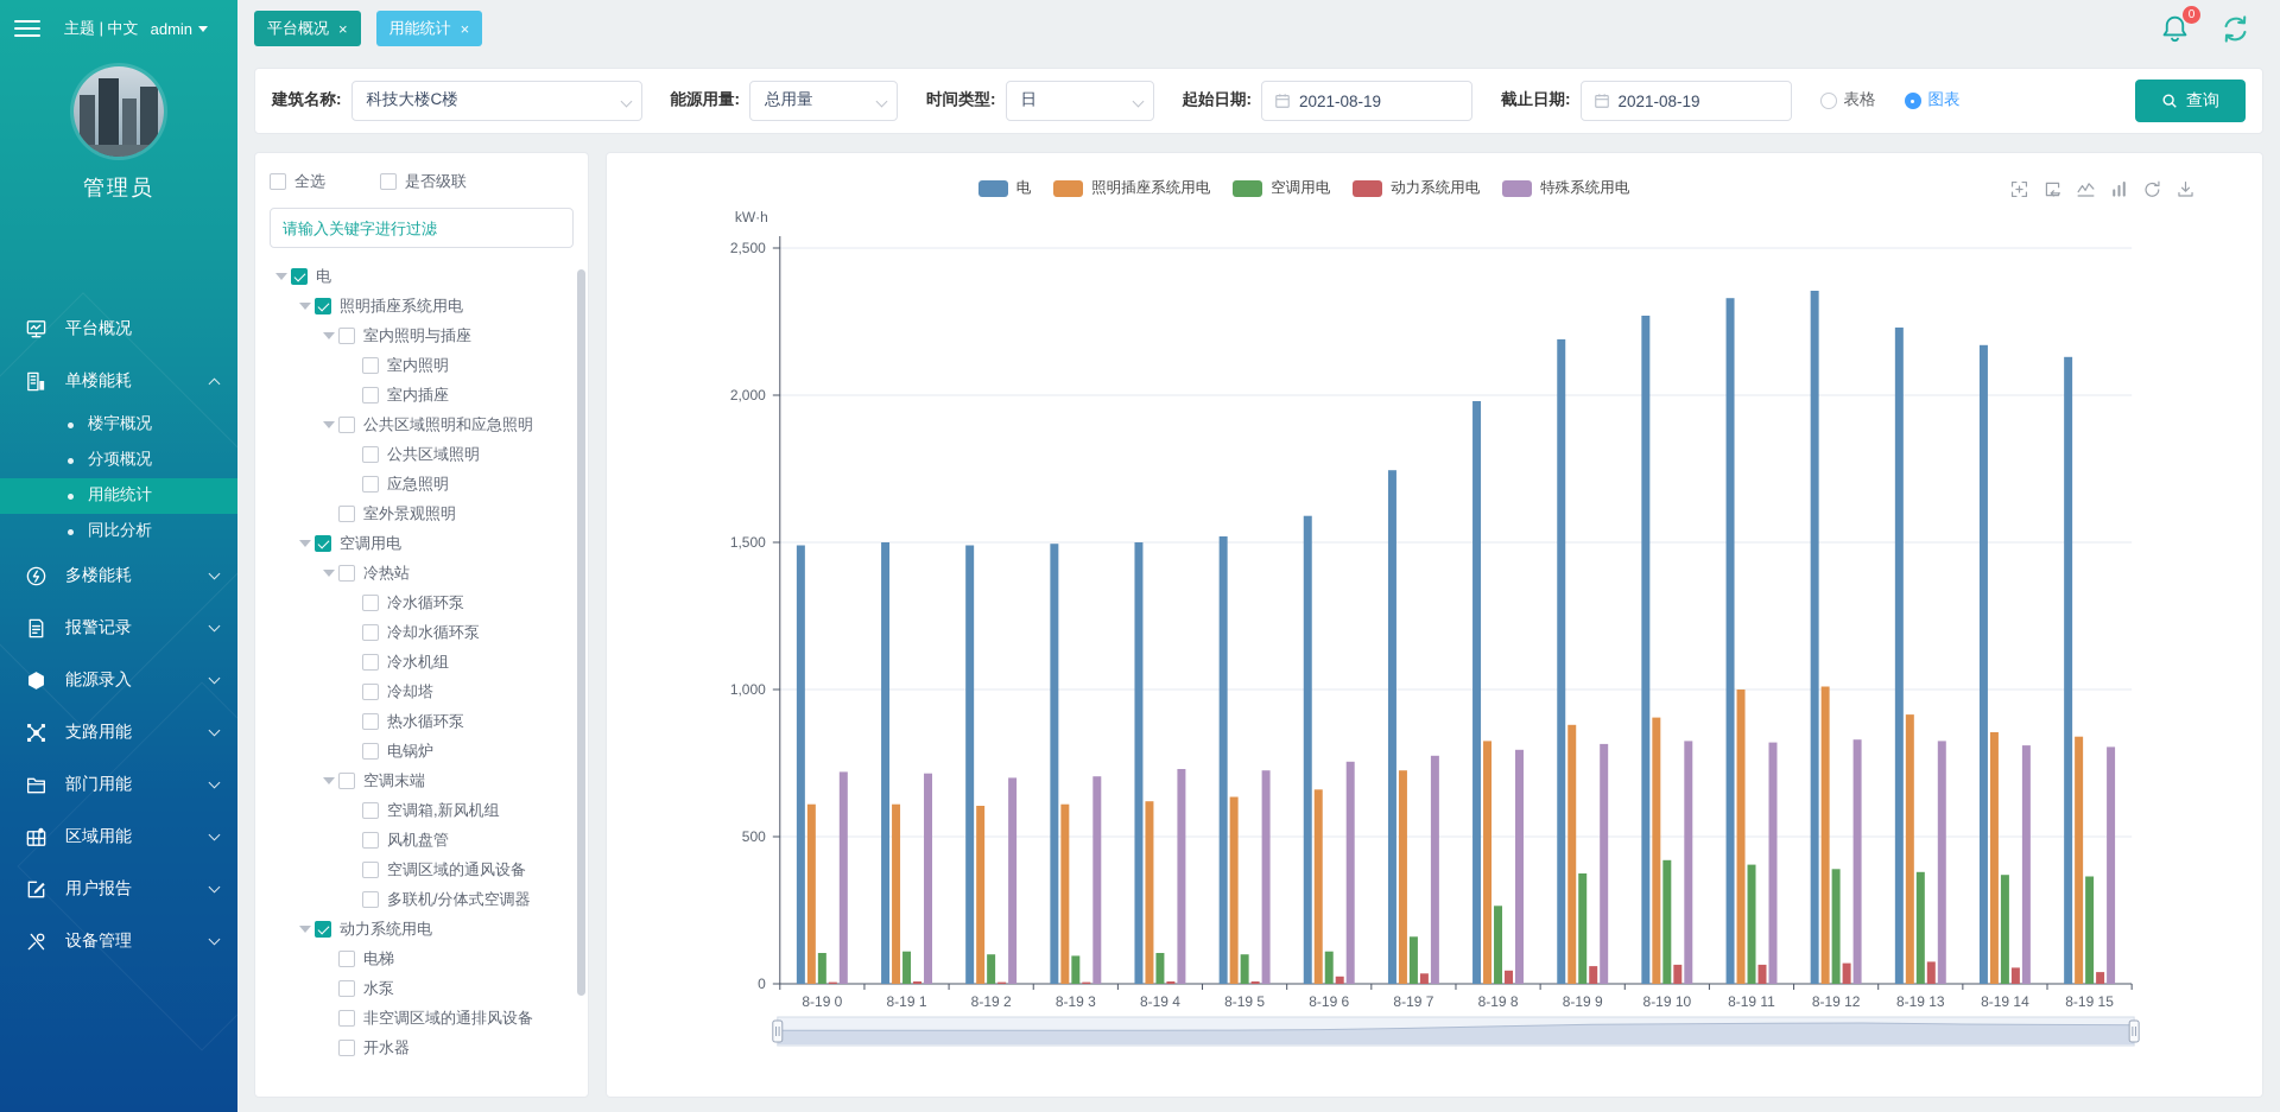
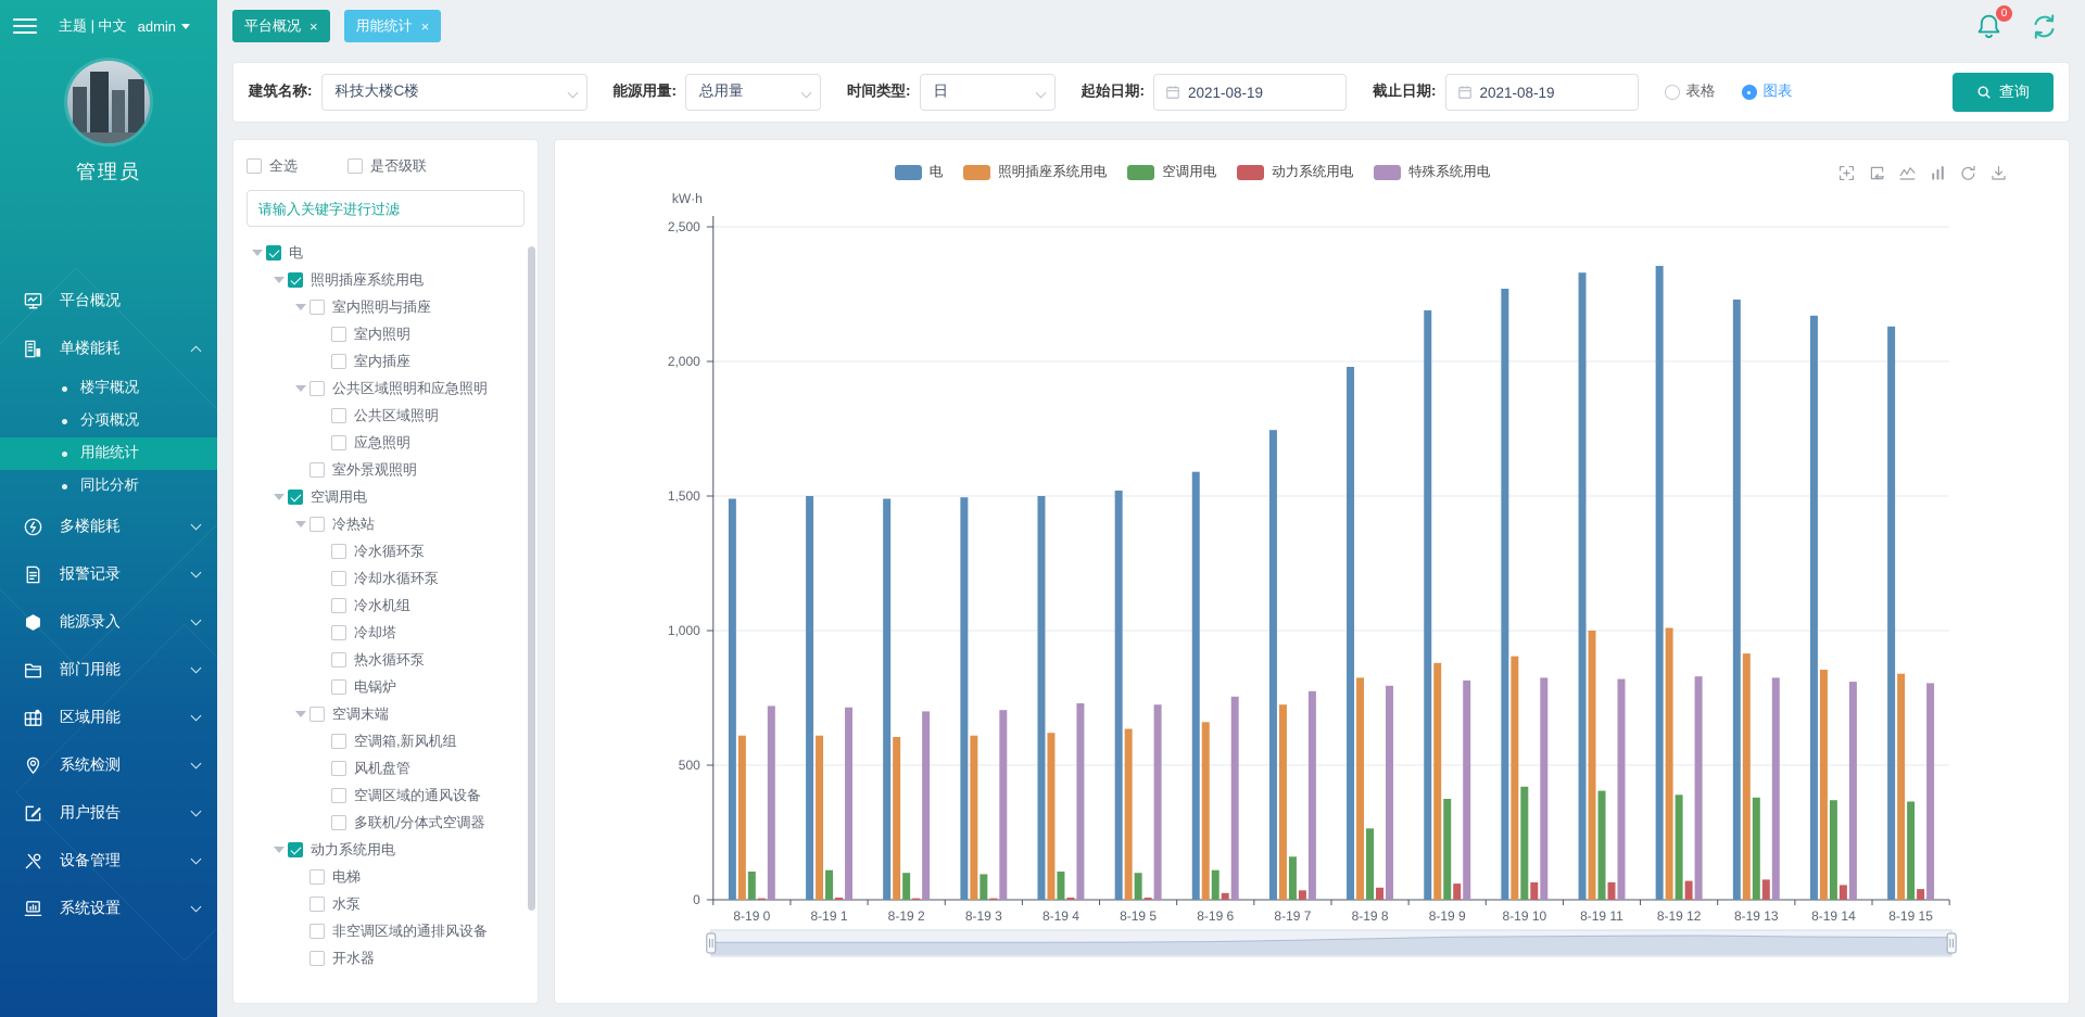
  主题 | 中文
  admin
  管理员
  平台概况
  单楼能耗
  楼宇概况
  分项概况
  用能统计
  同比分析
  多楼能耗
  报警记录
  能源录入
- 支路用能
  部门用能
  区域用能
+ 系统检测
  用户报告
  设备管理
+ 系统设置
  平台概况
  ×
  用能统计
  ×
  0
  建筑名称:
  科技大楼C楼
  能源用量:
  总用量
  时间类型:
  日
  起始日期:
  2021-08-19
  截止日期:
  2021-08-19
  表格
  图表
  查询
  全选
  是否级联
  请输入关键字进行过滤
  电
  照明插座系统用电
  室内照明与插座
  室内照明
  室内插座
  公共区域照明和应急照明
  公共区域照明
  应急照明
  室外景观照明
  空调用电
  冷热站
  冷水循环泵
  冷却水循环泵
  冷水机组
  冷却塔
  热水循环泵
  电锅炉
  空调末端
  空调箱,新风机组
  风机盘管
  空调区域的通风设备
  多联机/分体式空调器
  动力系统用电
  电梯
  水泵
  非空调区域的通排风设备
  开水器
  电
  照明插座系统用电
  空调用电
  动力系统用电
  特殊系统用电
  0
  500
  1,000
  1,500
  2,000
  2,500
  kW·h
  8-19 0
  8-19 1
  8-19 2
  8-19 3
  8-19 4
  8-19 5
  8-19 6
  8-19 7
  8-19 8
  8-19 9
  8-19 10
  8-19 11
  8-19 12
  8-19 13
  8-19 14
  8-19 15
